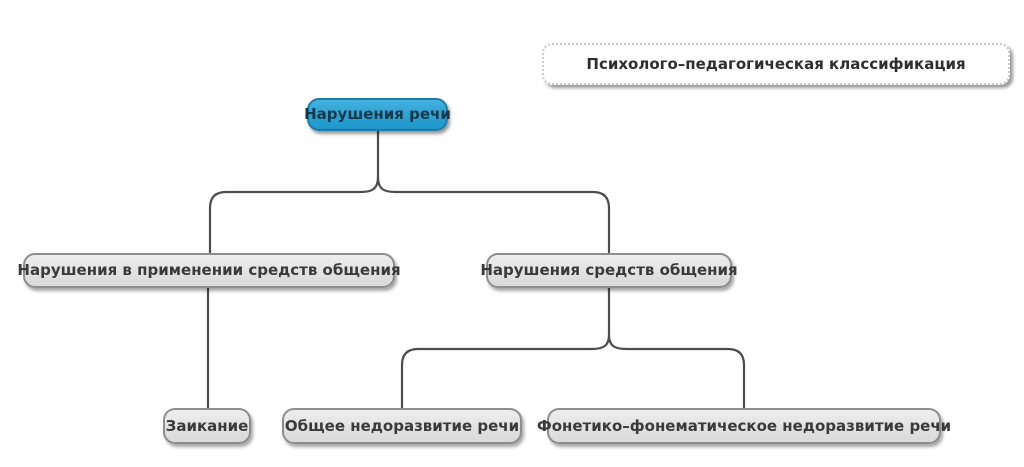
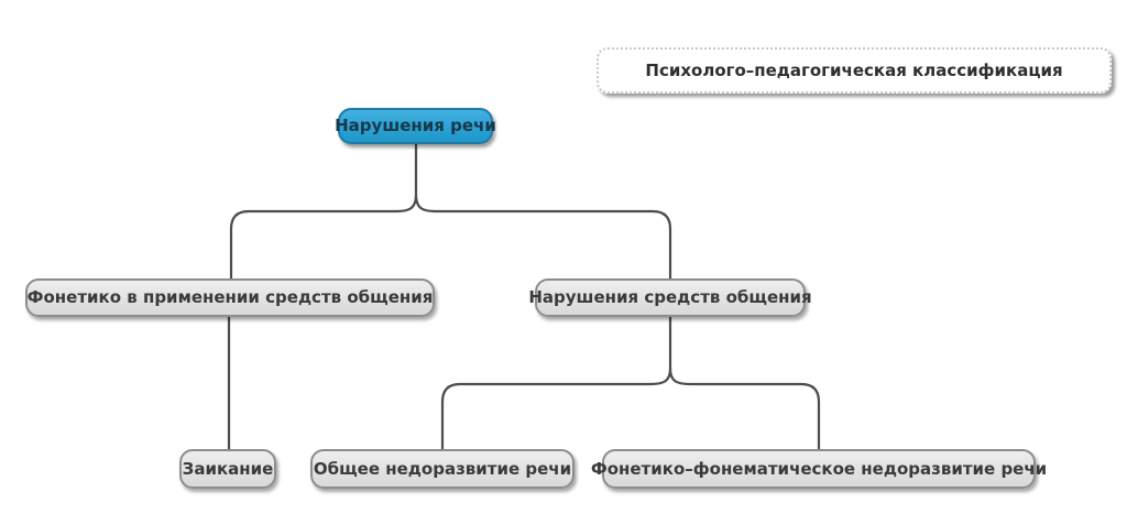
  Психолого–педагогическая классификация
  Нарушения речи
- Нарушения в применении средств общения
+ Фонетико в применении средств общения
  Нарушения средств общения
  Заикание
  Общее недоразвитие речи
  Фонетико–фонематическое недоразвитие речи
